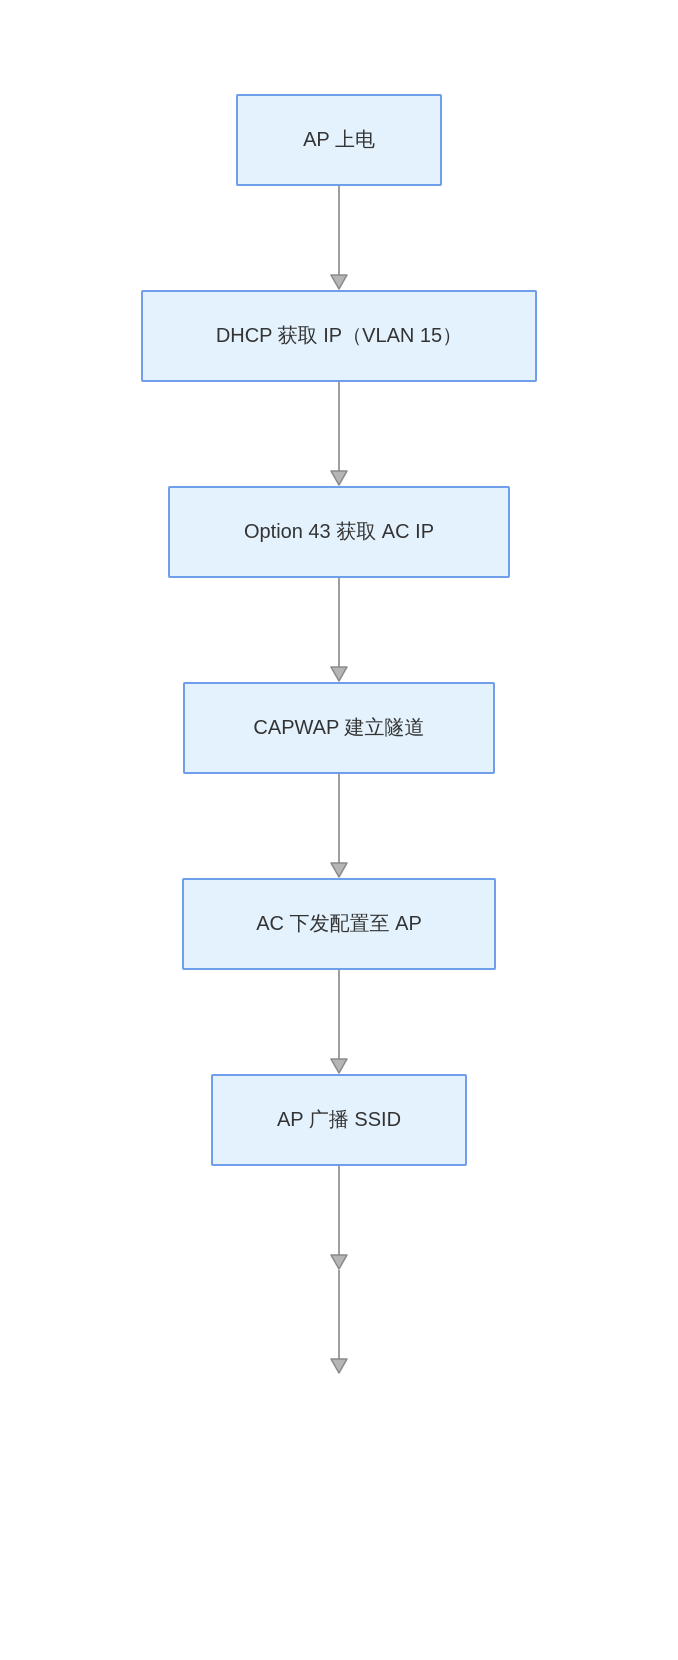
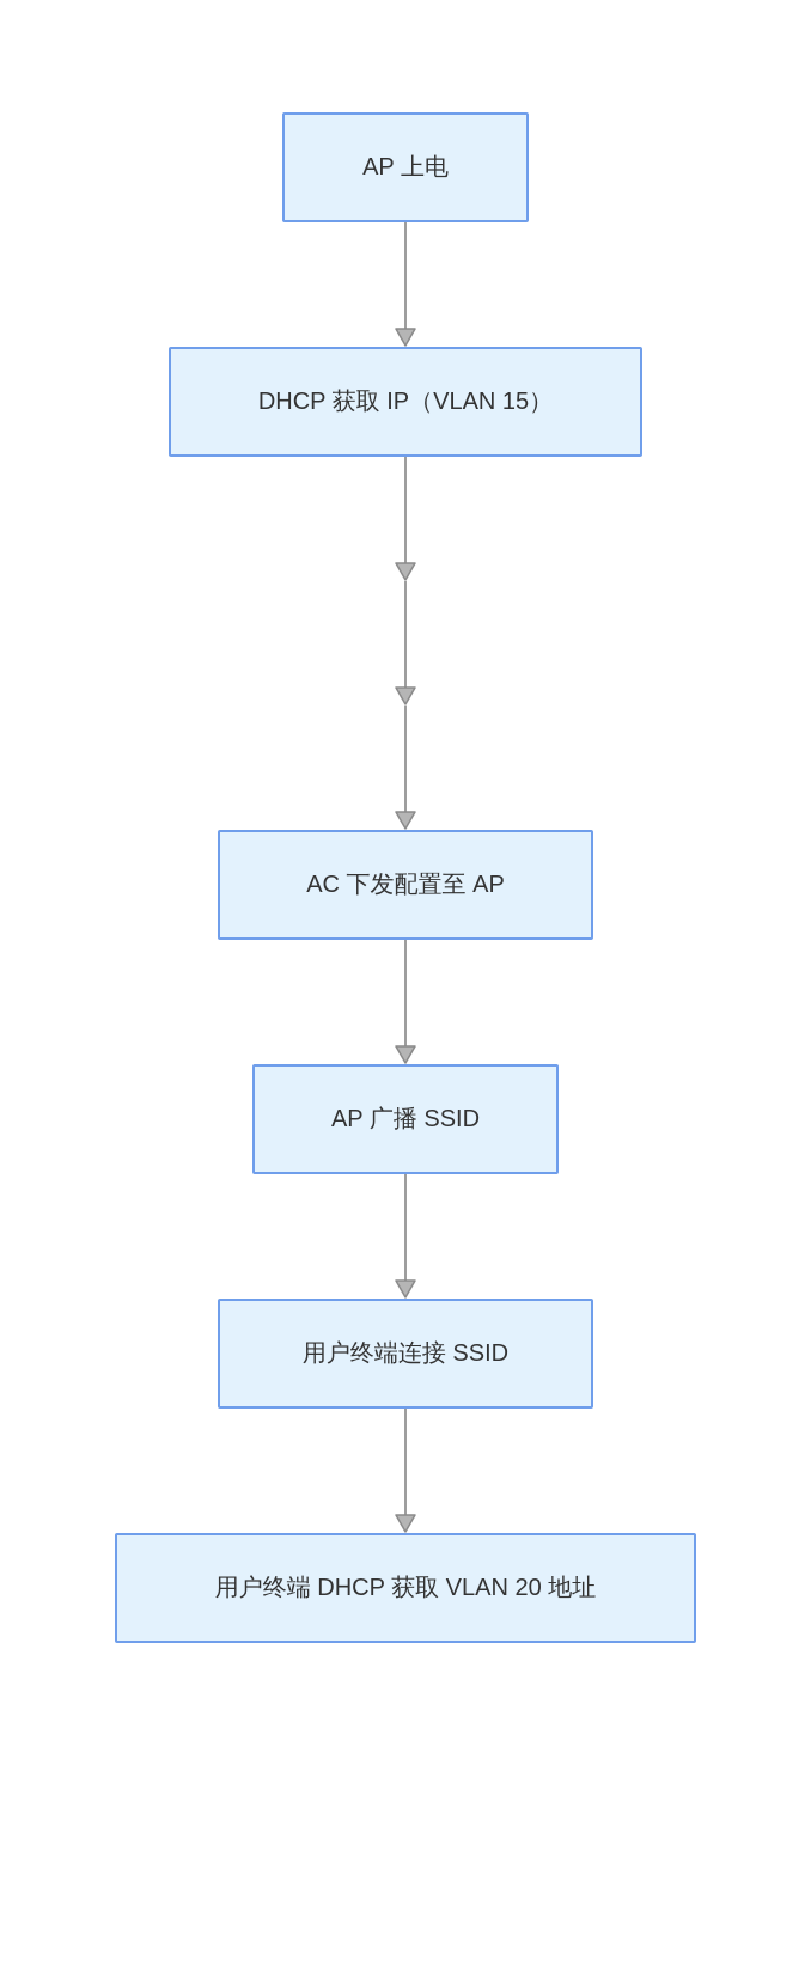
  AP 上电
  DHCP 获取 IP（VLAN 15）
- Option 43 获取 AC IP
- CAPWAP 建立隧道
  AC 下发配置至 AP
  AP 广播 SSID
+ 用户终端连接 SSID
+ 用户终端 DHCP 获取 VLAN 20 地址
